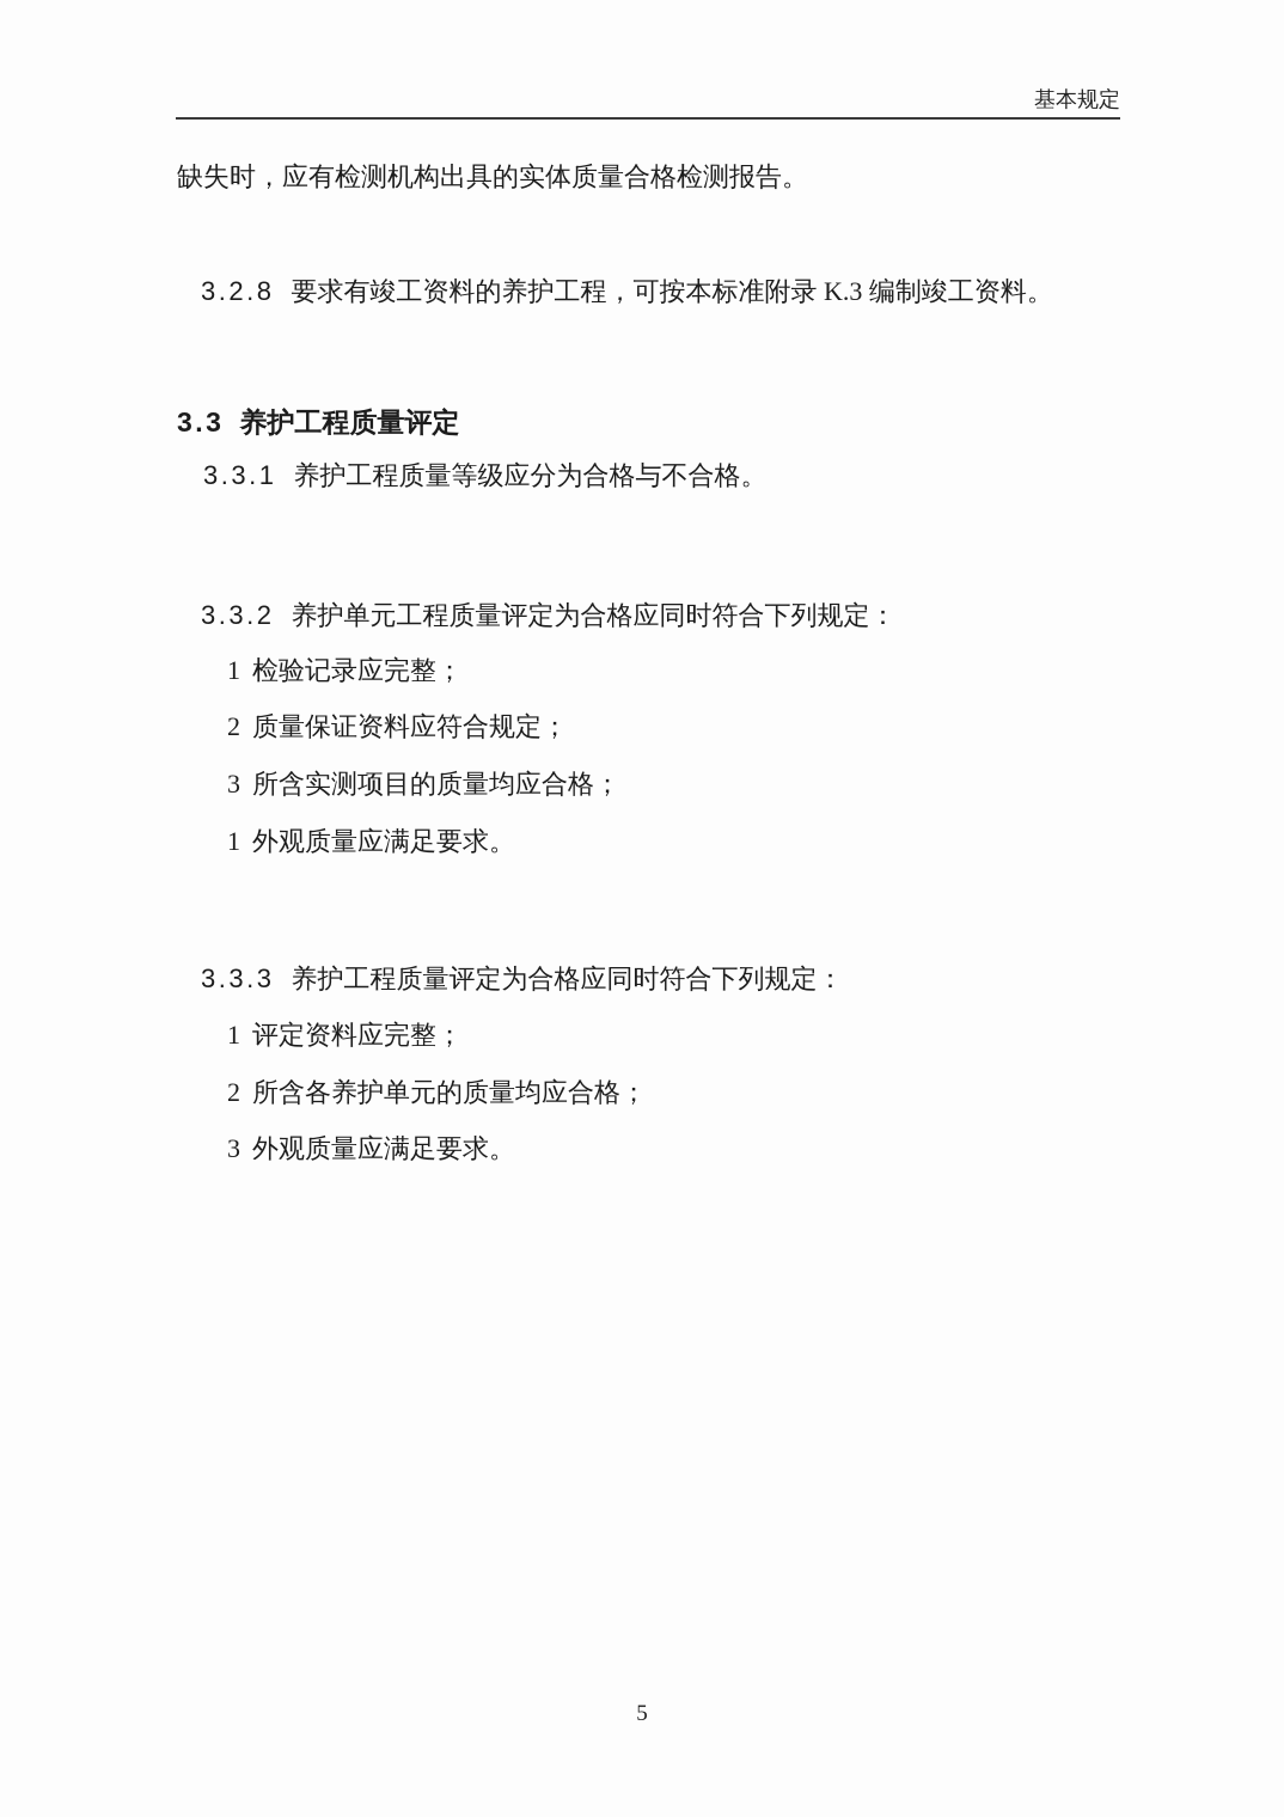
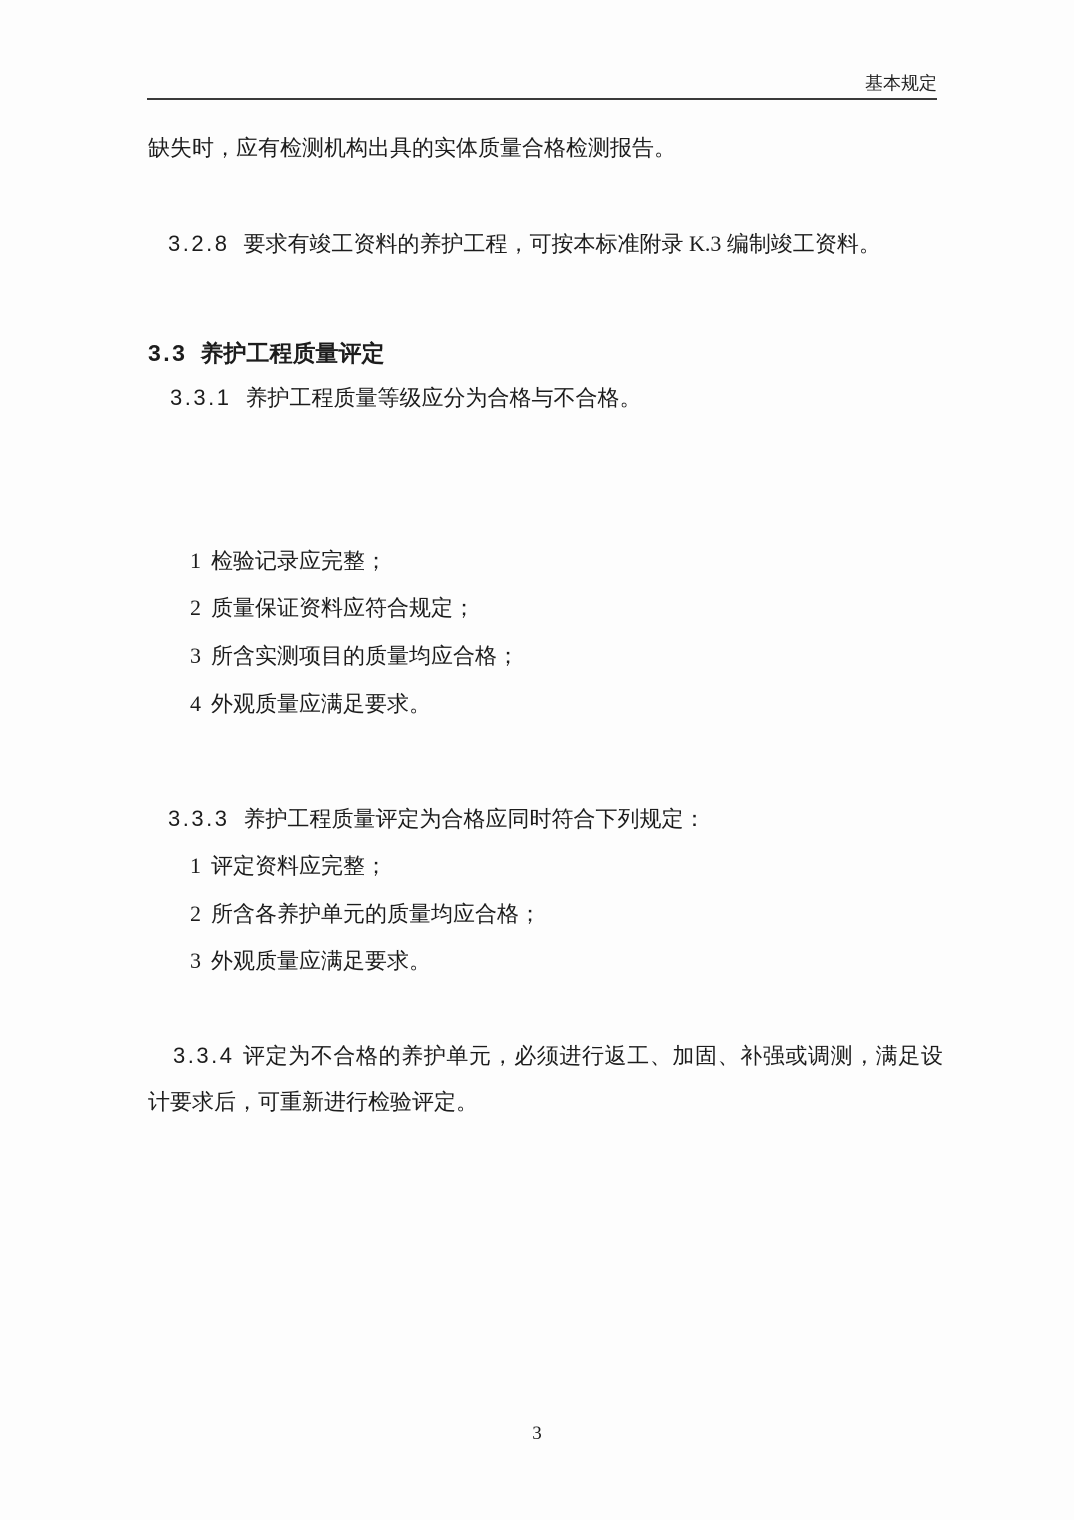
  基本规定
  缺失时，应有检测机构出具的实体质量合格检测报告。
  3.2.8 要求有竣工资料的养护工程，可按本标准附录 K.3 编制竣工资料。
  3.3 养护工程质量评定
  3.3.1 养护工程质量等级应分为合格与不合格。
- 3.3.2 养护单元工程质量评定为合格应同时符合下列规定：
  1 检验记录应完整；
  2 质量保证资料应符合规定；
  3 所含实测项目的质量均应合格；
- 1 外观质量应满足要求。
+ 4 外观质量应满足要求。
  3.3.3 养护工程质量评定为合格应同时符合下列规定：
  1 评定资料应完整；
  2 所含各养护单元的质量均应合格；
  3 外观质量应满足要求。
+ 3.3.4 评定为不合格的养护单元，必须进行返工、加固、补强或调测，满足设计要求后，可重新进行检验评定。
- 5
+ 3
